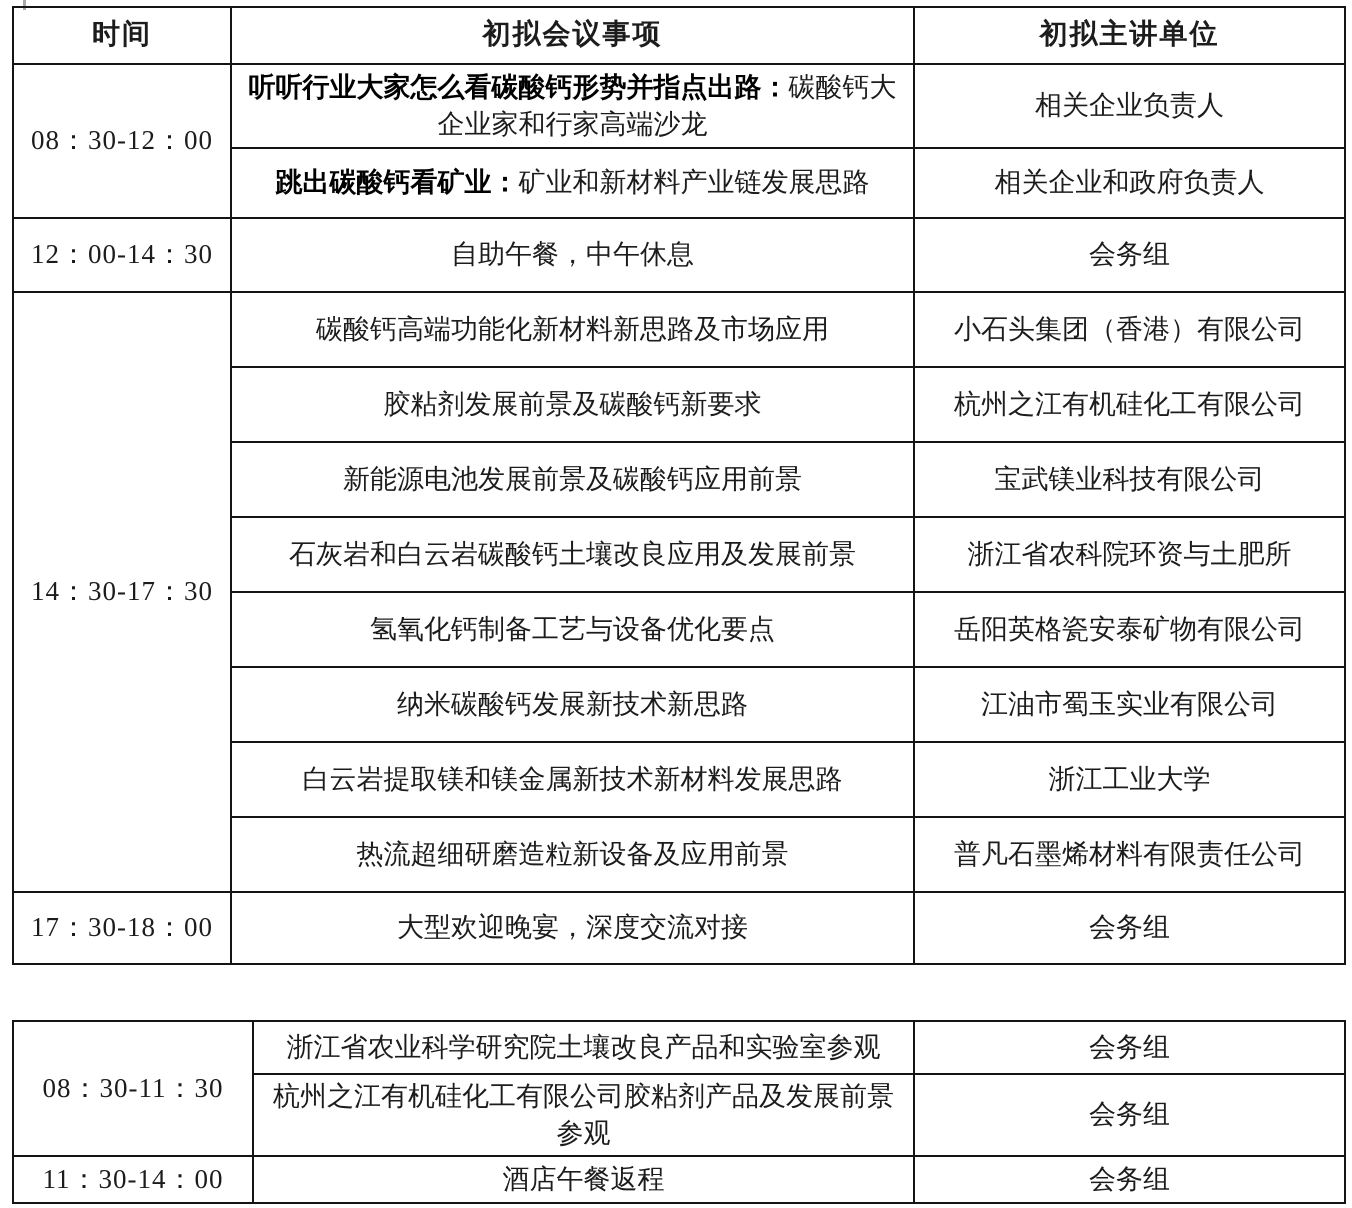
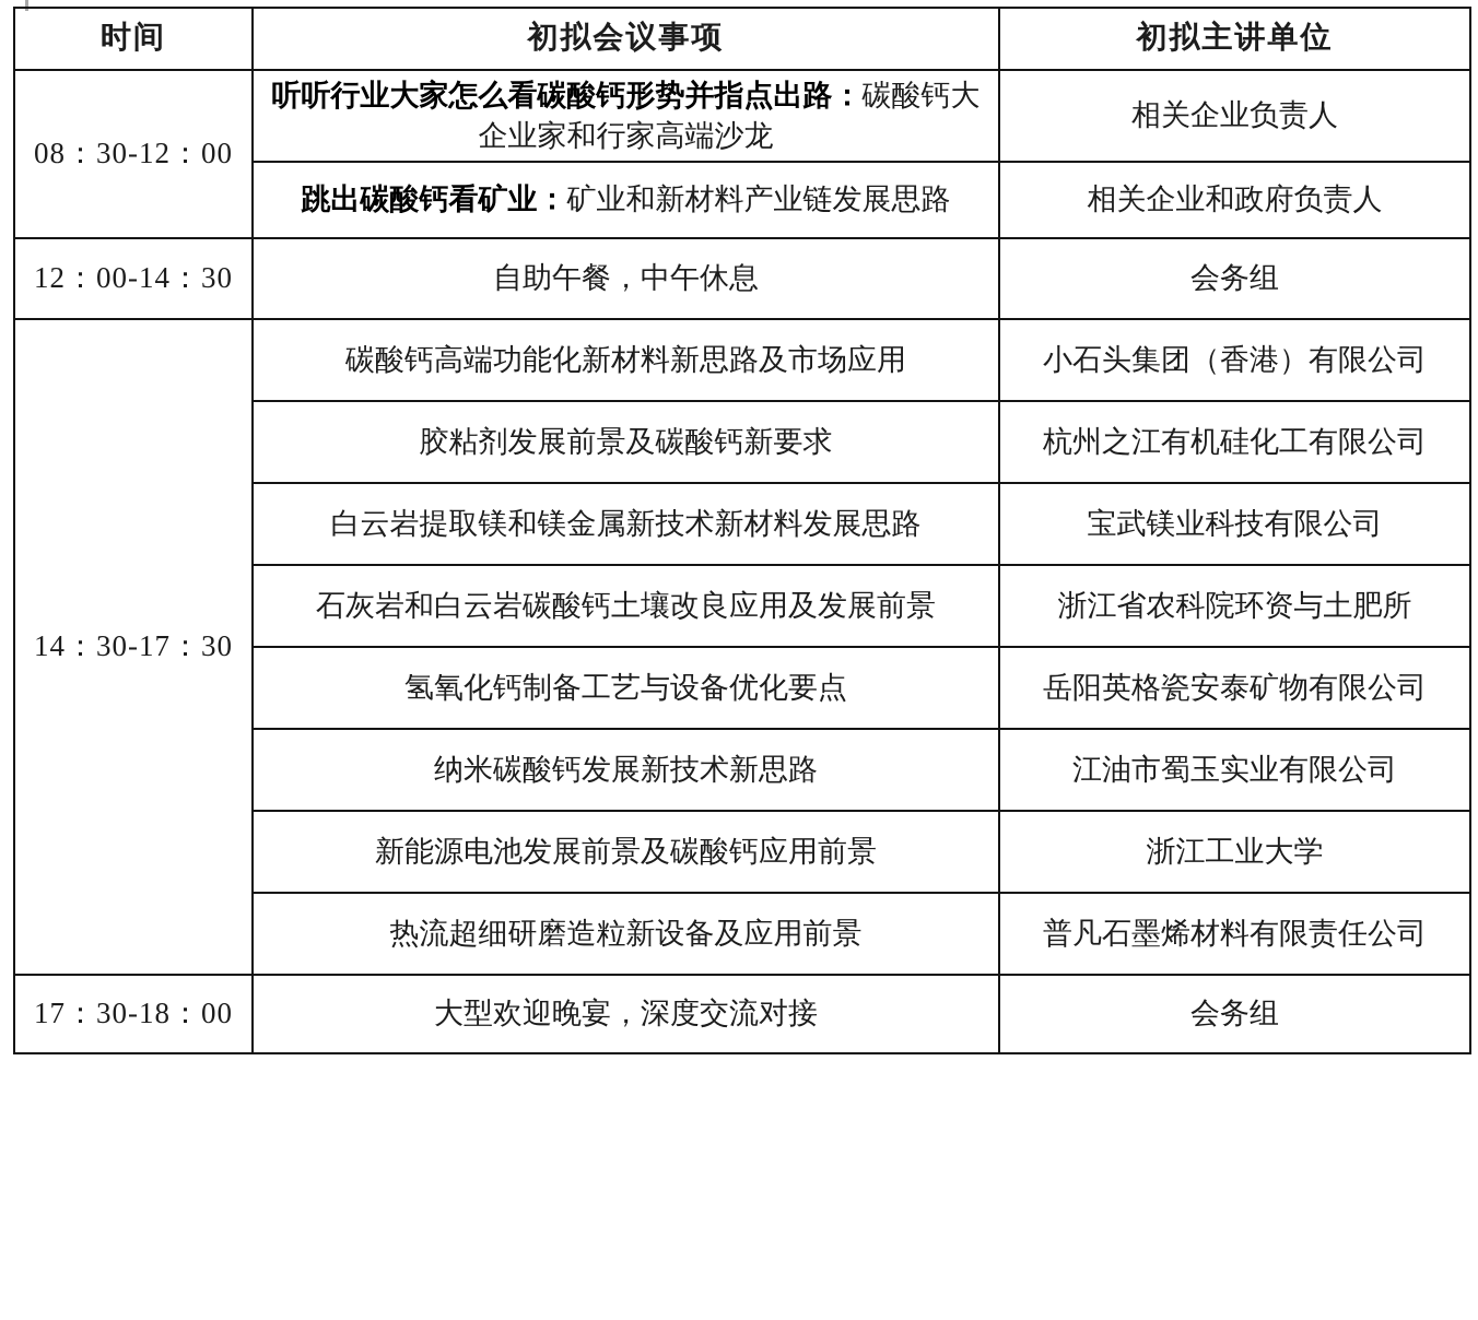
  时间	初拟会议事项	初拟主讲单位
  08：30-12：00	听听行业大家怎么看碳酸钙形势并指点出路：碳酸钙大企业家和行家高端沙龙	相关企业负责人
  跳出碳酸钙看矿业：矿业和新材料产业链发展思路	相关企业和政府负责人
  12：00-14：30	自助午餐，中午休息	会务组
  14：30-17：30	碳酸钙高端功能化新材料新思路及市场应用	小石头集团（香港）有限公司
  胶粘剂发展前景及碳酸钙新要求	杭州之江有机硅化工有限公司
- 新能源电池发展前景及碳酸钙应用前景	宝武镁业科技有限公司
+ 白云岩提取镁和镁金属新技术新材料发展思路	宝武镁业科技有限公司
  石灰岩和白云岩碳酸钙土壤改良应用及发展前景	浙江省农科院环资与土肥所
  氢氧化钙制备工艺与设备优化要点	岳阳英格瓷安泰矿物有限公司
  纳米碳酸钙发展新技术新思路	江油市蜀玉实业有限公司
- 白云岩提取镁和镁金属新技术新材料发展思路	浙江工业大学
+ 新能源电池发展前景及碳酸钙应用前景	浙江工业大学
  热流超细研磨造粒新设备及应用前景	普凡石墨烯材料有限责任公司
  17：30-18：00	大型欢迎晚宴，深度交流对接	会务组
- 08：30-11：30	浙江省农业科学研究院土壤改良产品和实验室参观	会务组
- 杭州之江有机硅化工有限公司胶粘剂产品及发展前景参观	会务组
- 11：30-14：00	酒店午餐返程	会务组
